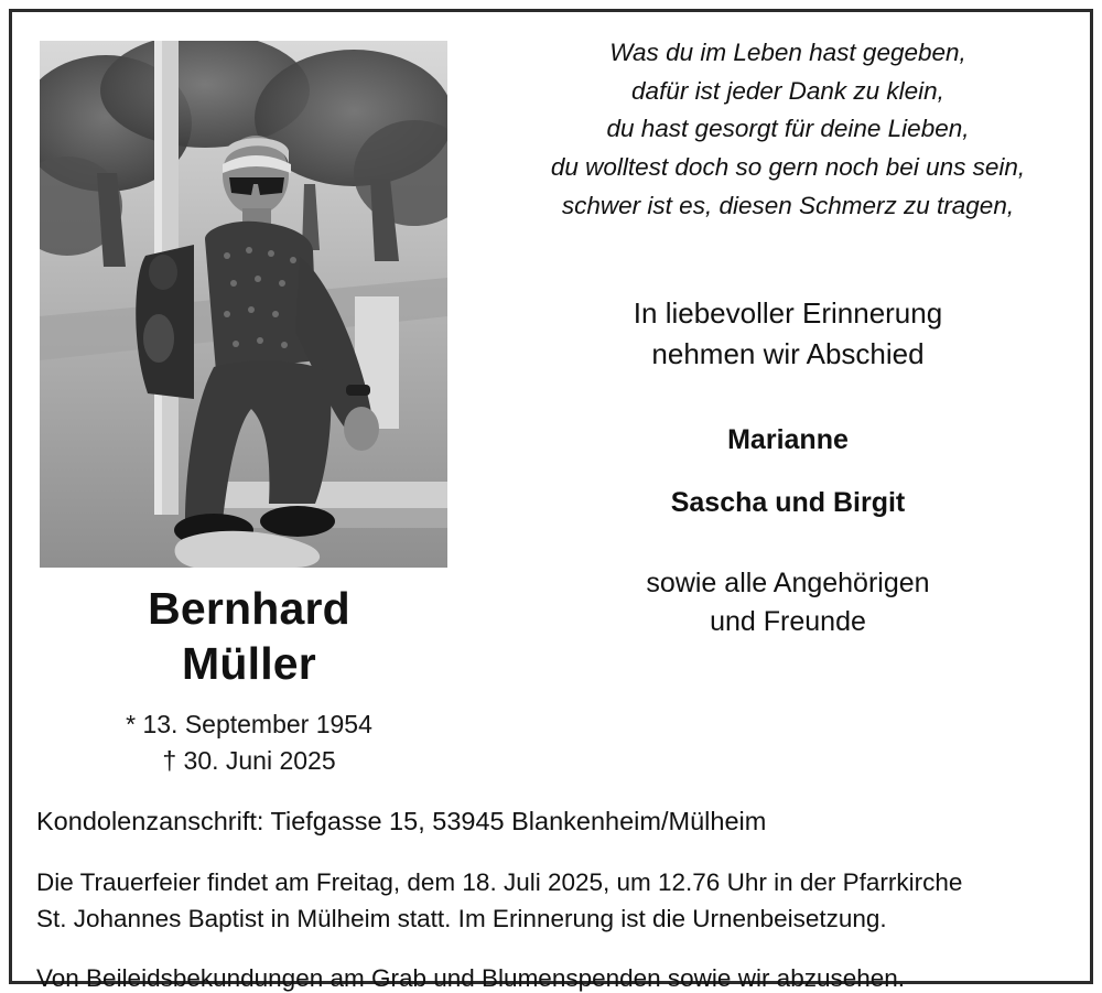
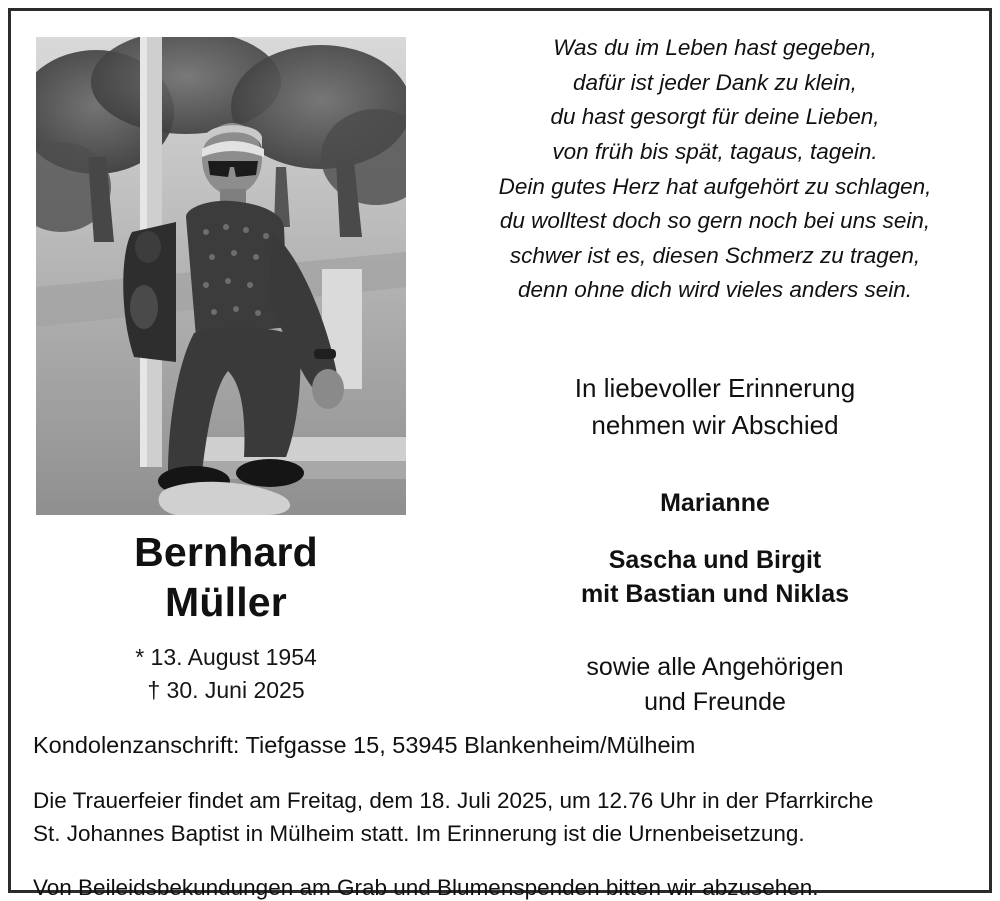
  Bernhard
  Müller
- * 13. September 1954
+ * 13. August 1954
  † 30. Juni 2025
  Was du im Leben hast gegeben,
  dafür ist jeder Dank zu klein,
  du hast gesorgt für deine Lieben,
+ von früh bis spät, tagaus, tagein.
+ Dein gutes Herz hat aufgehört zu schlagen,
  du wolltest doch so gern noch bei uns sein,
  schwer ist es, diesen Schmerz zu tragen,
+ denn ohne dich wird vieles anders sein.
  In liebevoller Erinnerung
  nehmen wir Abschied
  Marianne
  Sascha und Birgit
+ mit Bastian und Niklas
  sowie alle Angehörigen
  und Freunde
  Kondolenzanschrift: Tiefgasse 15, 53945 Blankenheim/Mülheim
  Die Trauerfeier findet am Freitag, dem 18. Juli 2025, um 12.76 Uhr in der Pfarrkirche
  St. Johannes Baptist in Mülheim statt. Im Erinnerung ist die Urnenbeisetzung.
- Von Beileidsbekundungen am Grab und Blumenspenden sowie wir abzusehen.
+ Von Beileidsbekundungen am Grab und Blumenspenden bitten wir abzusehen.
